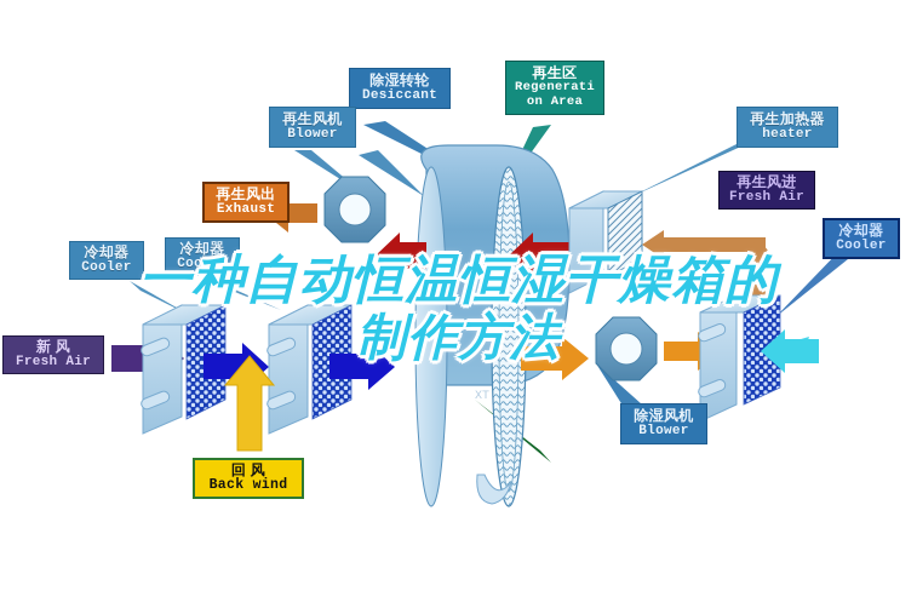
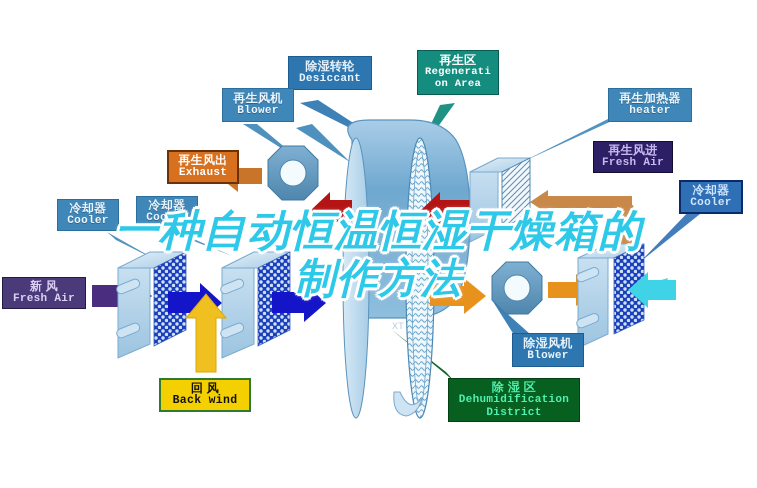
  除湿转轮
  Desiccant
  再生风机
  Blower
  再生区
  Regenerati
  on Area
  再生加热器
  heater
  再生风出
  Exhaust
  再生风进
  Fresh Air
  冷却器
  Cooler
  冷却器
  Cooler
  冷却器
  Cooler
  新 风
  Fresh Air
  回 风
  Back wind
  除湿风机
  Blower
+ 除 湿 区
+ Dehumidification
+ District
  XT
  一种自动恒温恒湿干燥箱的
  制作方法
